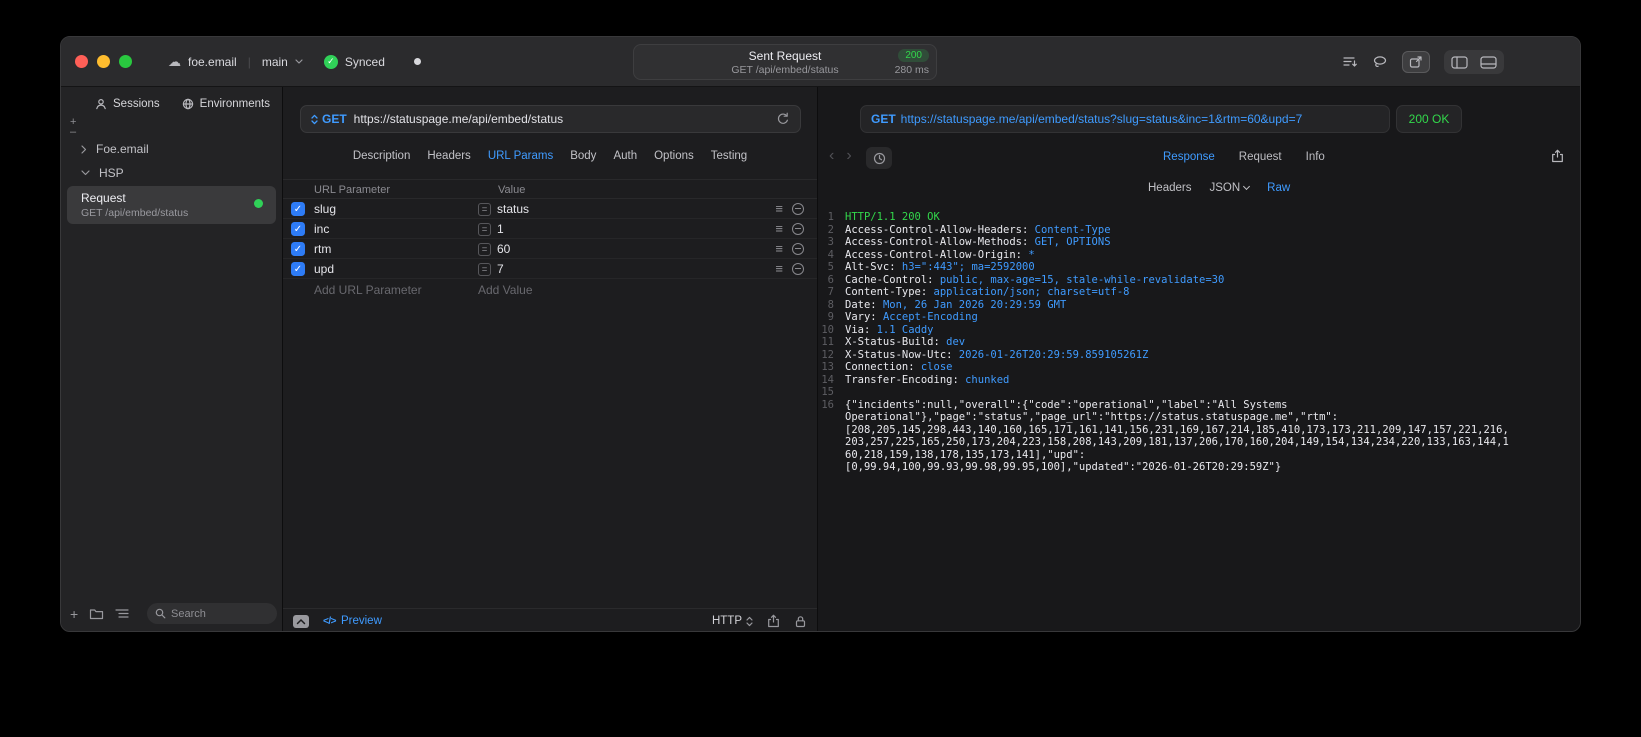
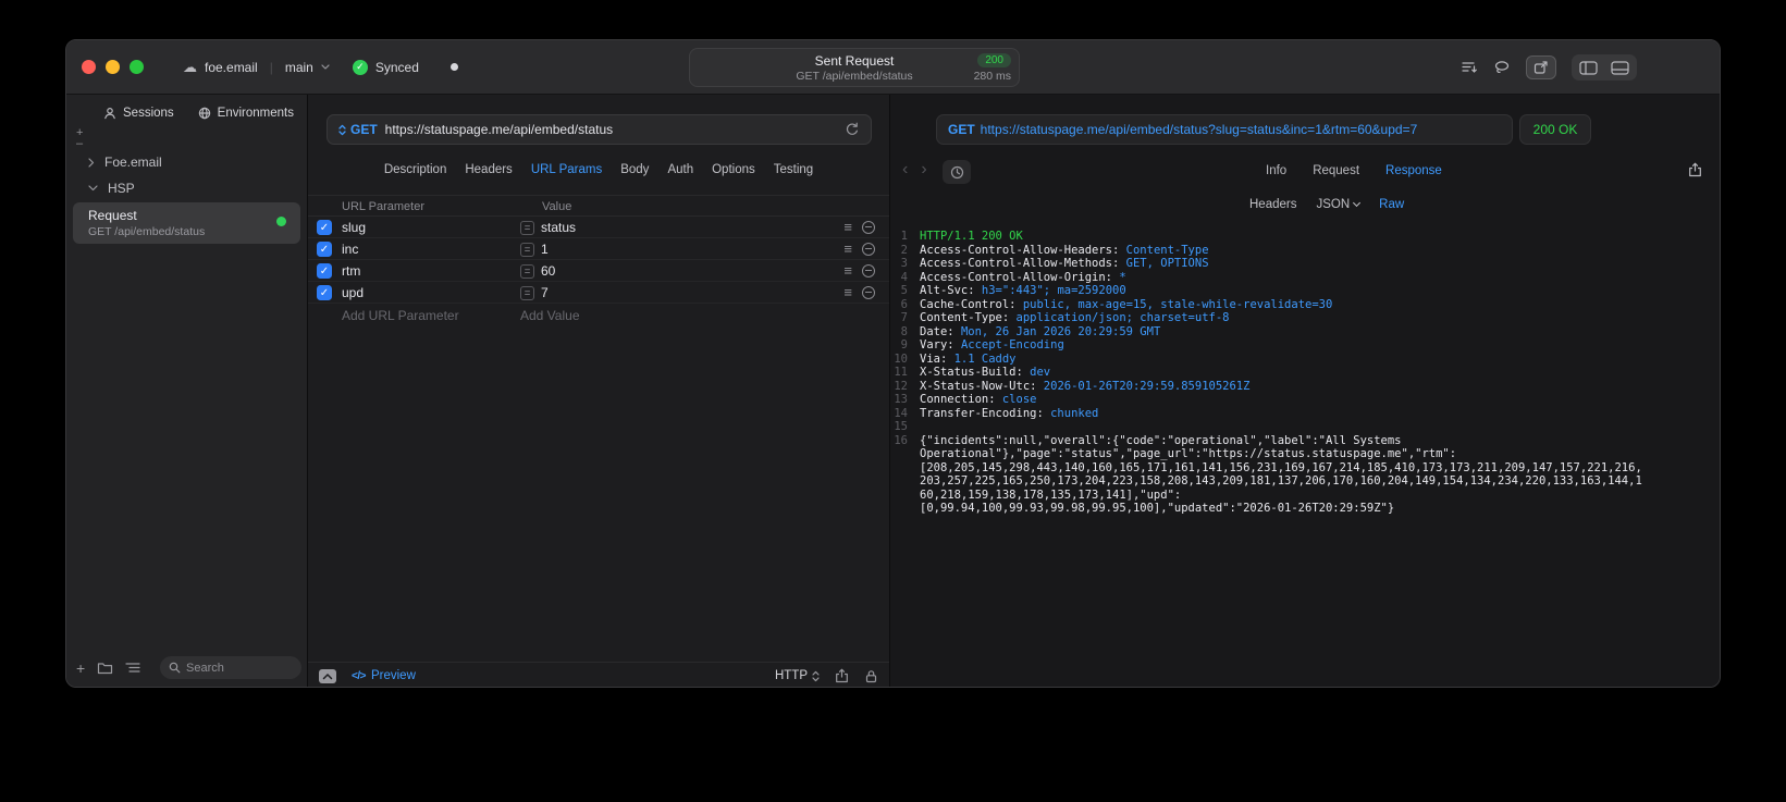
  ☁
  foe.email
  |
  main
  ✓
  Synced
  Sent Request
  GET /api/embed/status
  200
  280 ms
  Sessions
  Environments
  +
  –
  Foe.email
  HSP
  Request
  GET /api/embed/status
  +
  Search
  GET
  https://statuspage.me/api/embed/status
  Description
  Headers
  URL Params
  Body
  Auth
  Options
  Testing
  URL Parameter
  Value
  ✓
  slug
  =
  status
  ≡
  ✓
  inc
  =
  1
  ≡
  ✓
  rtm
  =
  60
  ≡
  ✓
  upd
  =
  7
  ≡
  Add URL Parameter
  Add Value
  </>
  Preview
  HTTP
  GET
  https://statuspage.me/api/embed/status?slug=status&inc=1&rtm=60&upd=7
  200 OK
  ‹
  ›
- Response
+ Info
  Request
- Info
+ Response
  Headers
  JSON
  Raw
  1
  HTTP/1.1 200 OK
  2
  Access-Control-Allow-Headers: Content-Type
  3
  Access-Control-Allow-Methods: GET, OPTIONS
  4
  Access-Control-Allow-Origin: *
  5
  Alt-Svc: h3=":443"; ma=2592000
  6
  Cache-Control: public, max-age=15, stale-while-revalidate=30
  7
  Content-Type: application/json; charset=utf-8
  8
  Date: Mon, 26 Jan 2026 20:29:59 GMT
  9
  Vary: Accept-Encoding
  10
  Via: 1.1 Caddy
  11
  X-Status-Build: dev
  12
  X-Status-Now-Utc: 2026-01-26T20:29:59.859105261Z
  13
  Connection: close
  14
  Transfer-Encoding: chunked
  15
  16
  {"incidents":null,"overall":{"code":"operational","label":"All Systems
  Operational"},"page":"status","page_url":"https://status.statuspage.me","rtm":
  [208,205,145,298,443,140,160,165,171,161,141,156,231,169,167,214,185,410,173,173,211,209,147,157,221,216,
  203,257,225,165,250,173,204,223,158,208,143,209,181,137,206,170,160,204,149,154,134,234,220,133,163,144,1
  60,218,159,138,178,135,173,141],"upd":
  [0,99.94,100,99.93,99.98,99.95,100],"updated":"2026-01-26T20:29:59Z"}
